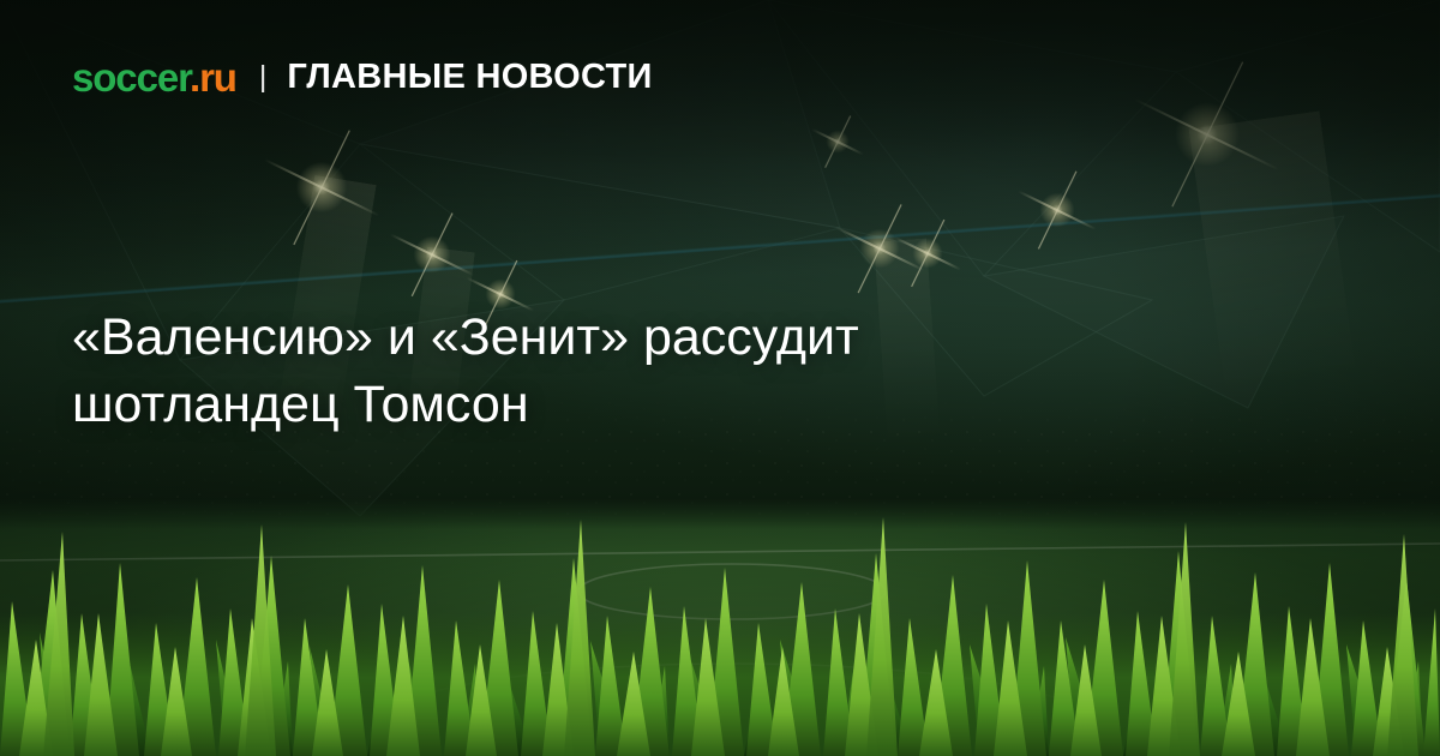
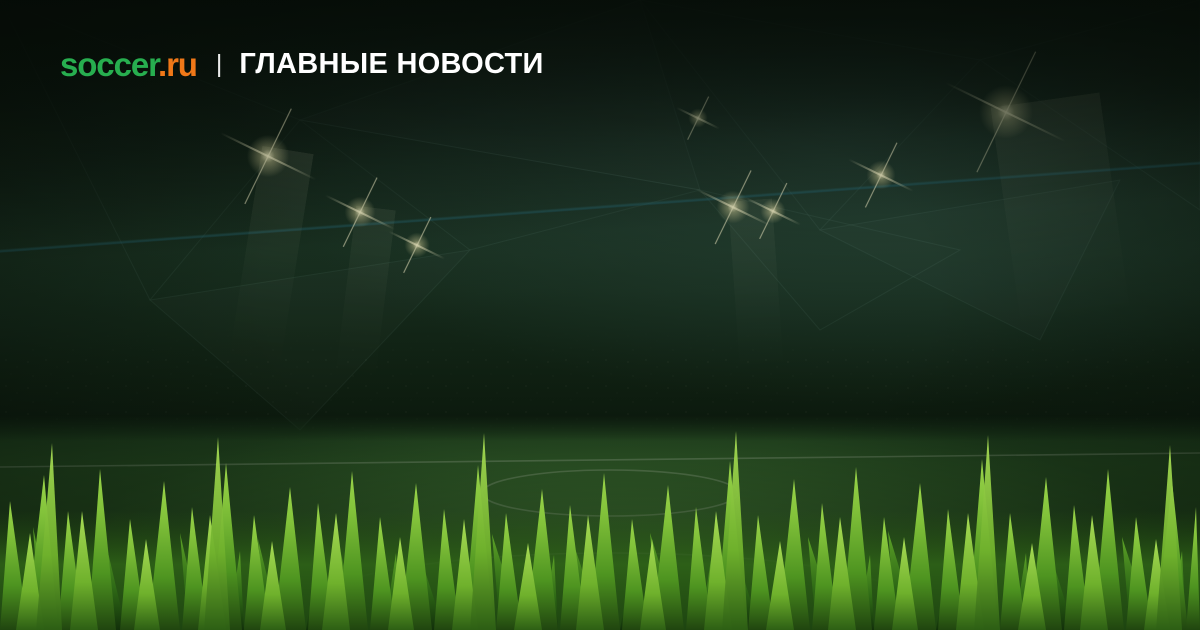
  soccer.ru
  |
  ГЛАВНЫЕ НОВОСТИ
- «Валенсию» и «Зенит» рассудит
- шотландец Томсон
